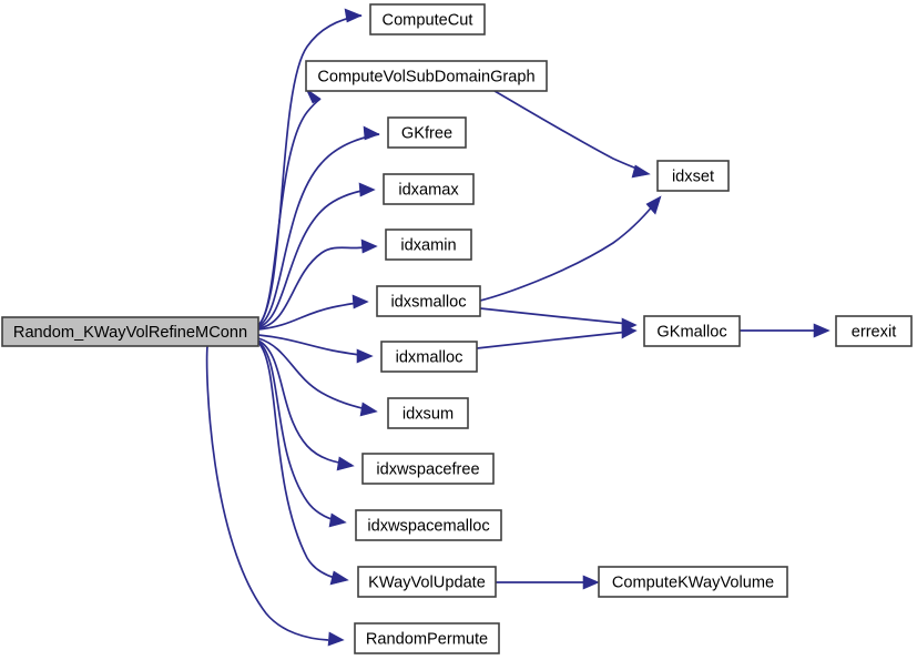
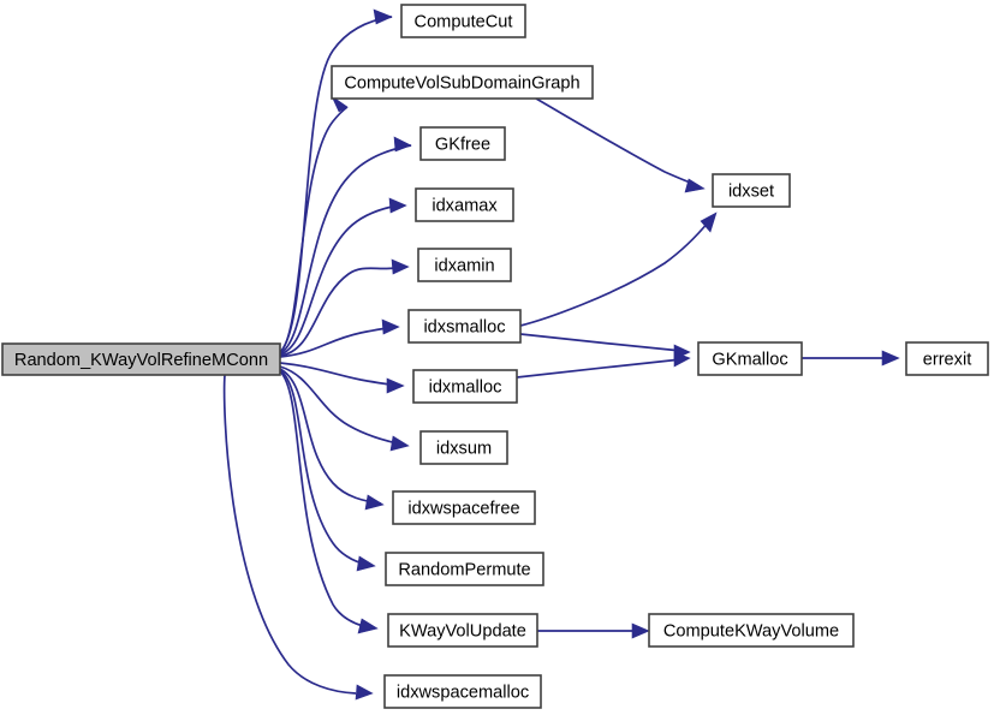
  Random_KWayVolRefineMConn
  ComputeCut
  ComputeVolSubDomainGraph
  GKfree
  idxamax
  idxamin
  idxsmalloc
  idxmalloc
  idxsum
  idxwspacefree
- idxwspacemalloc
+ RandomPermute
  KWayVolUpdate
- RandomPermute
+ idxwspacemalloc
  idxset
  GKmalloc
  errexit
  ComputeKWayVolume
